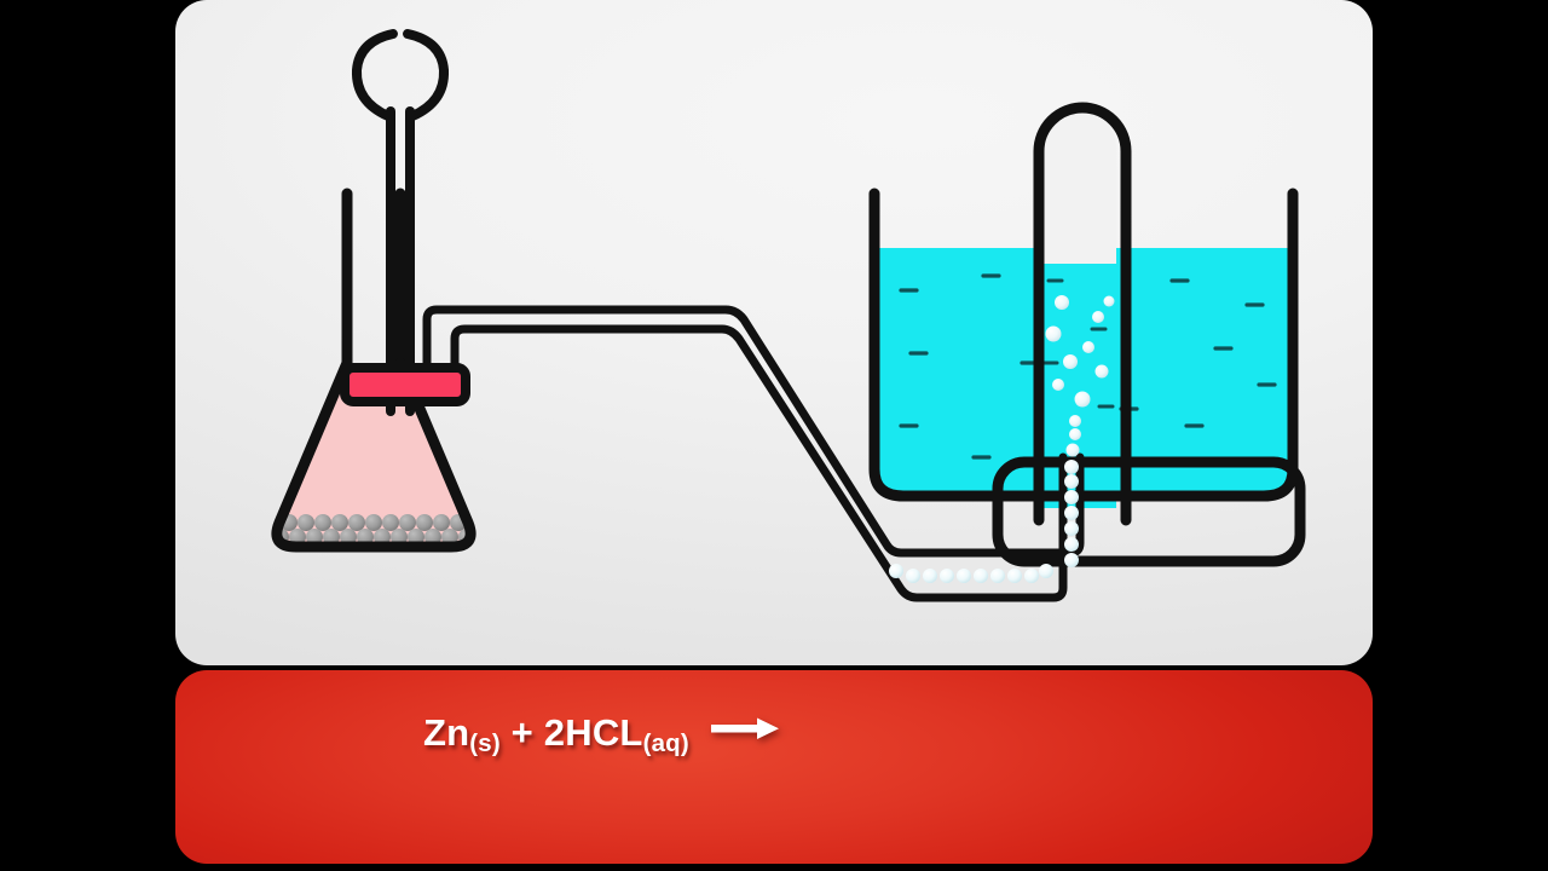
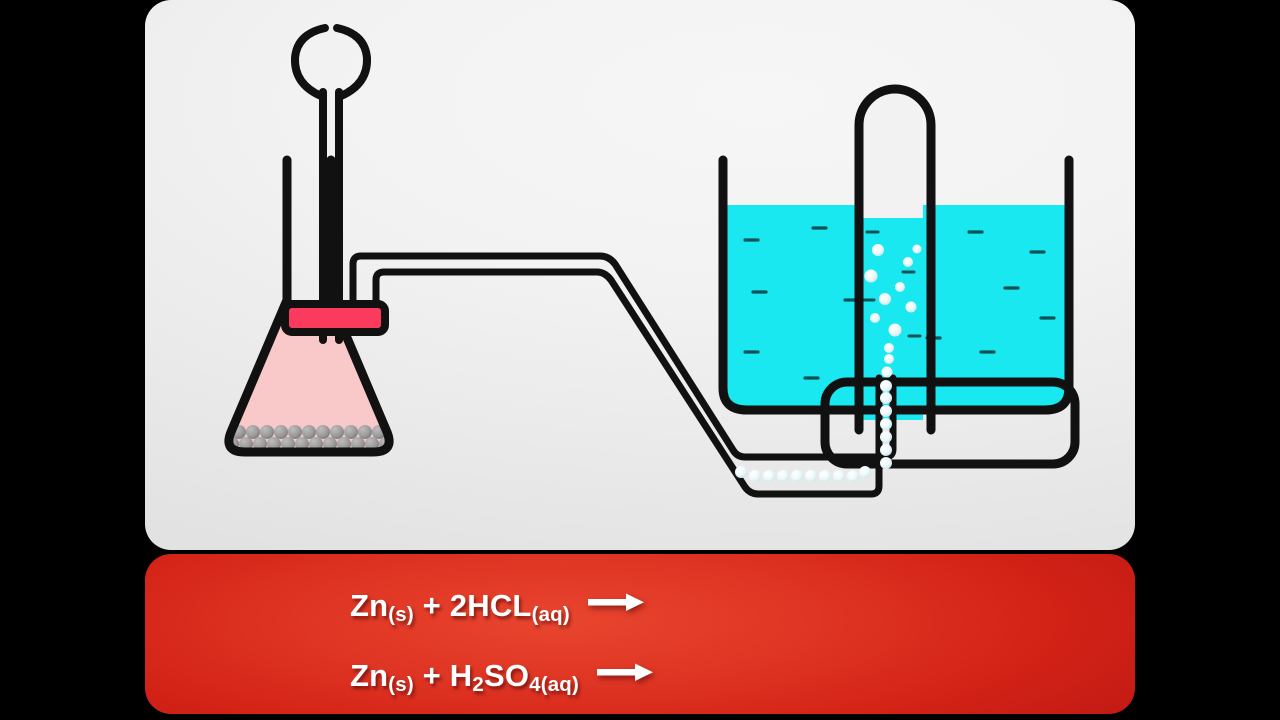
  Zn(s) + 2HCL(aq)
+ Zn(s) + H2SO4(aq)
